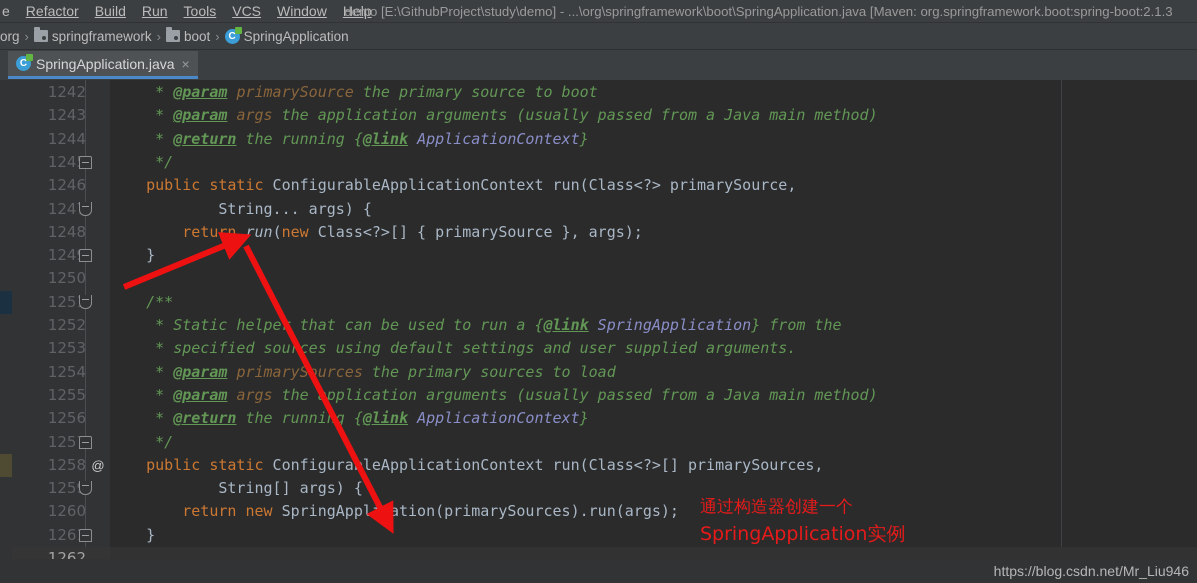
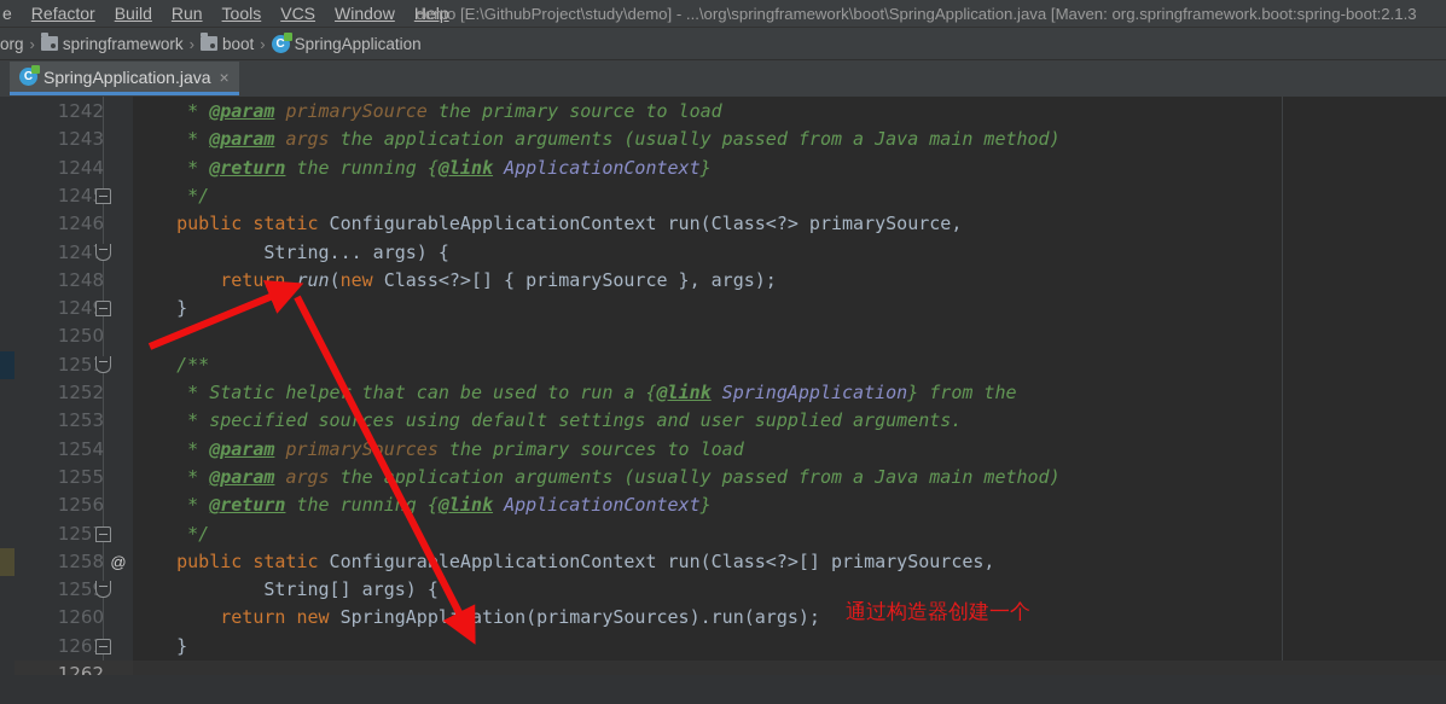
  e
  Refactor
  Build
  Run
  Tools
  VCS
  Window
  Help
  demo [E:\GithubProject\study\demo] - ...\org\springframework\boot\SpringApplication.java [Maven: org.springframework.boot:spring-boot:2.1.3
  org
  ›
  springframework
  ›
  boot
  ›
  C
  SpringApplication
  C
  SpringApplication.java
  ×
  1242
- * @param primarySource the primary source to boot
+ * @param primarySource the primary source to load
  1243
  * @param args the application arguments (usually passed from a Java main method)
  1244
  * @return the running {@link ApplicationContext}
  124
  */
  1246
  public static ConfigurableApplicationContext run(Class<?> primarySource,
  124
  String... args) {
  1248
  return run(new Class<?>[] { primarySource }, args);
  124
  }
  1250
  125
  /**
  1252
  * Static helpe that can be used to run a {@link SpringApplication} from the
  1253
  * specified souces using default settings and user supplied arguments.
  1254
  * @param primarySurces the primary sources to load
  1255
  * @param args thepplication arguments (usually passed from a Java main method)
  1256
  * @return the runnig {@link ApplicationContext}
  125
  */
  1258
  @
  public static ConfiguraleApplicationContext run(Class<?>[] primarySources,
  125
  String[] args) {
  1260
  return new SpringApplication(primarySources).run(args);
  126
  }
  1262
  通过构造器创建一个
- SpringApplication实例
- https://blog.csdn.net/Mr_Liu946
